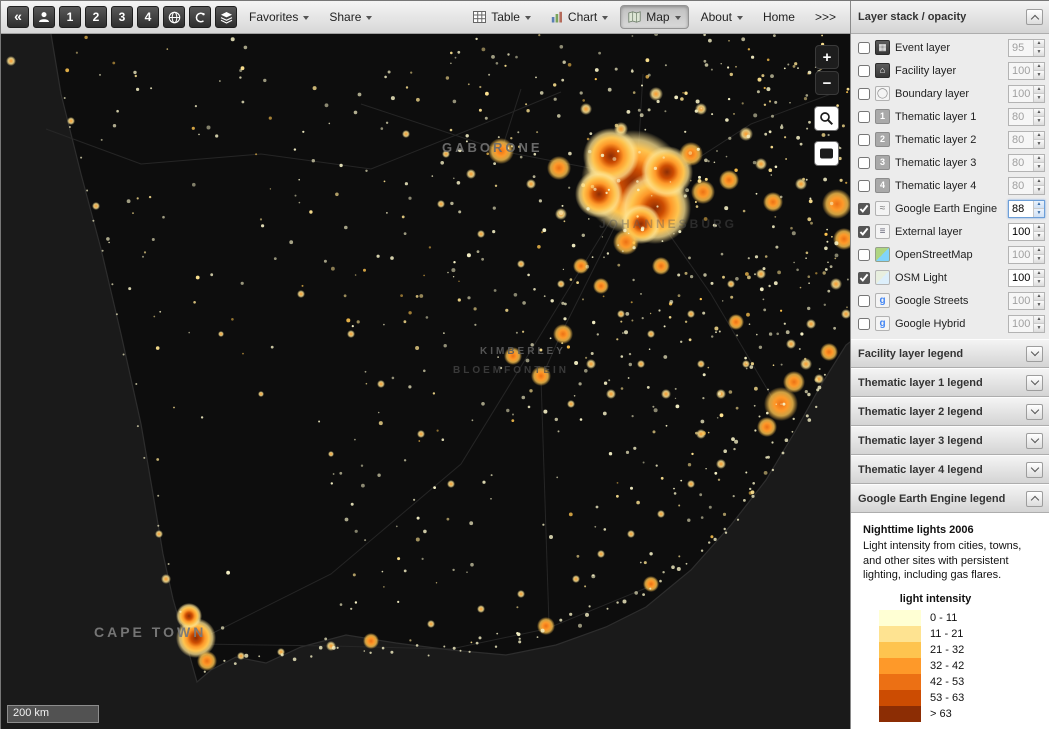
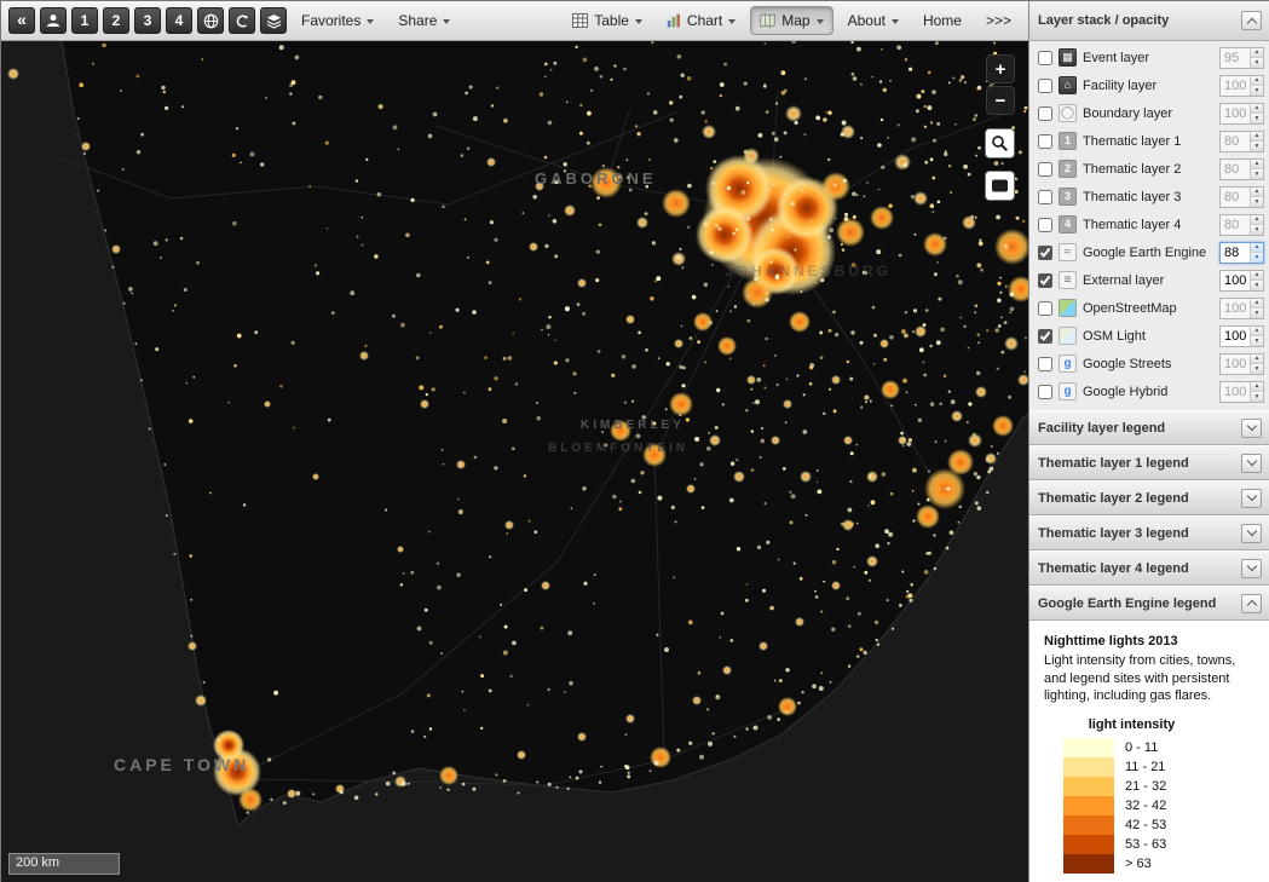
  «
  1
  2
  3
  4
  Favorites
  Share
  Table
  Chart
  Map
  About
  Home
  >>>
  GABORONE
  JOHANNESBURG
  KIMBERLEY
  BLOEMFONTEIN
  CAPE TOWN
  +
  −
  200 km
  Layer stack / opacity
  ▦
  Event layer
  95
  ⌂
  Facility layer
  100
  ◯
  Boundary layer
  100
  1
  Thematic layer 1
  80
  2
  Thematic layer 2
  80
  3
  Thematic layer 3
  80
  4
  Thematic layer 4
  80
  ≈
  Google Earth Engine
  88
  ≡
  External layer
  100
  OpenStreetMap
  100
  OSM Light
  100
  g
  Google Streets
  100
  g
  Google Hybrid
  100
  Facility layer legend
  Thematic layer 1 legend
  Thematic layer 2 legend
  Thematic layer 3 legend
  Thematic layer 4 legend
  Google Earth Engine legend
- Nighttime lights 2006
+ Nighttime lights 2013
- Light intensity from cities, towns, and other sites with persistent lighting, including gas flares.
+ Light intensity from cities, towns, and legend sites with persistent lighting, including gas flares.
  light intensity
  0 - 11
  11 - 21
  21 - 32
  32 - 42
  42 - 53
  53 - 63
  > 63
